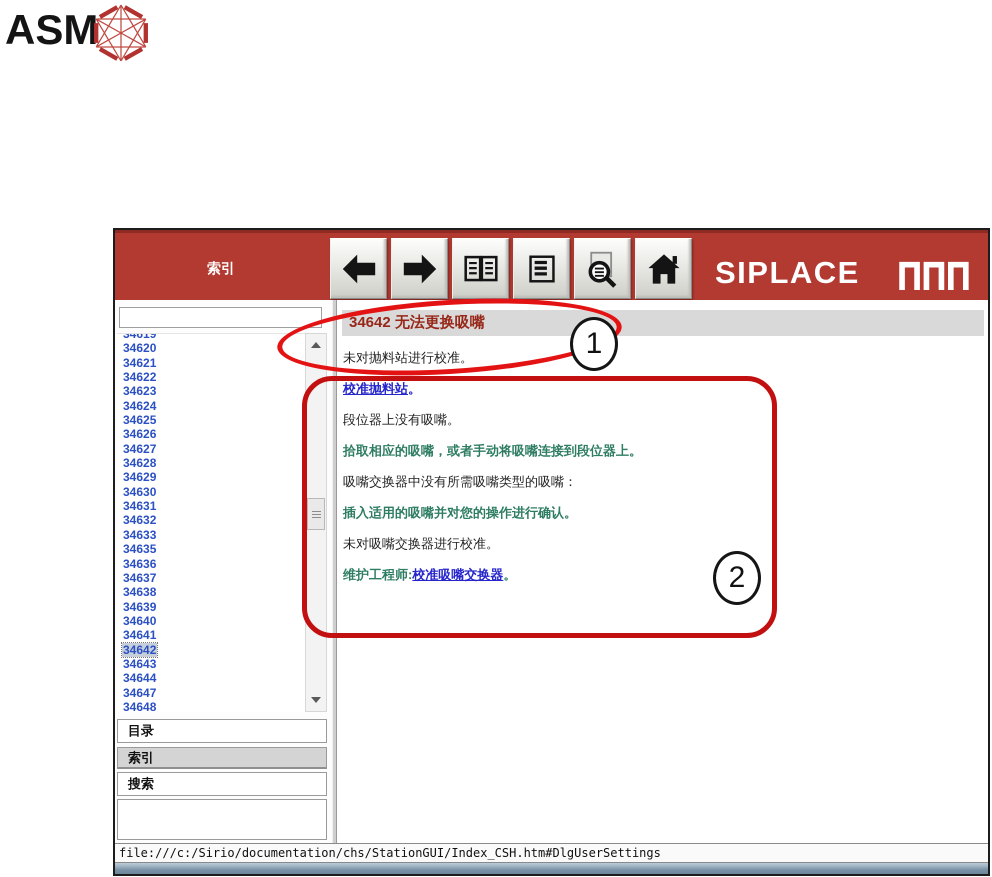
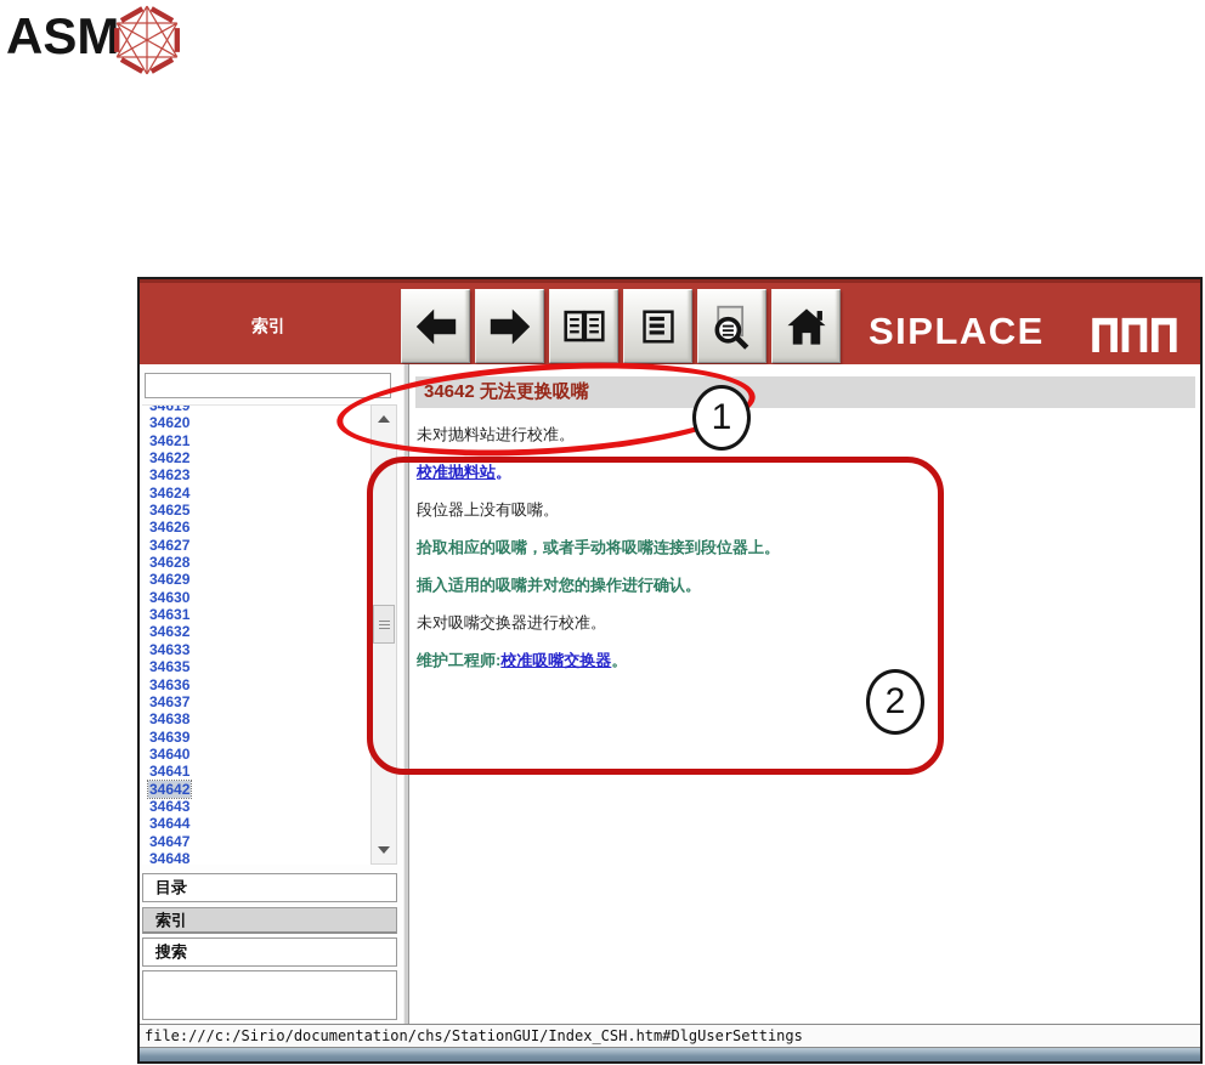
  ASM
  索引
  SIPLACE
  34619
  34620
  34621
  34622
  34623
  34624
  34625
  34626
  34627
  34628
  34629
  34630
  34631
  34632
  34633
  34635
  34636
  34637
  34638
  34639
  34640
  34641
  34642
  34643
  34644
  34647
  34648
  目录
  索引
  搜索
  34642 无法更换吸嘴
  未对抛料站进行校准。
  校准抛料站。
  段位器上没有吸嘴。
  拾取相应的吸嘴，或者手动将吸嘴连接到段位器上。
- 吸嘴交换器中没有所需吸嘴类型的吸嘴：
  插入适用的吸嘴并对您的操作进行确认。
  未对吸嘴交换器进行校准。
  维护工程师:校准吸嘴交换器。
  file:///c:/Sirio/documentation/chs/StationGUI/Index_CSH.htm#DlgUserSettings
  1
  2
